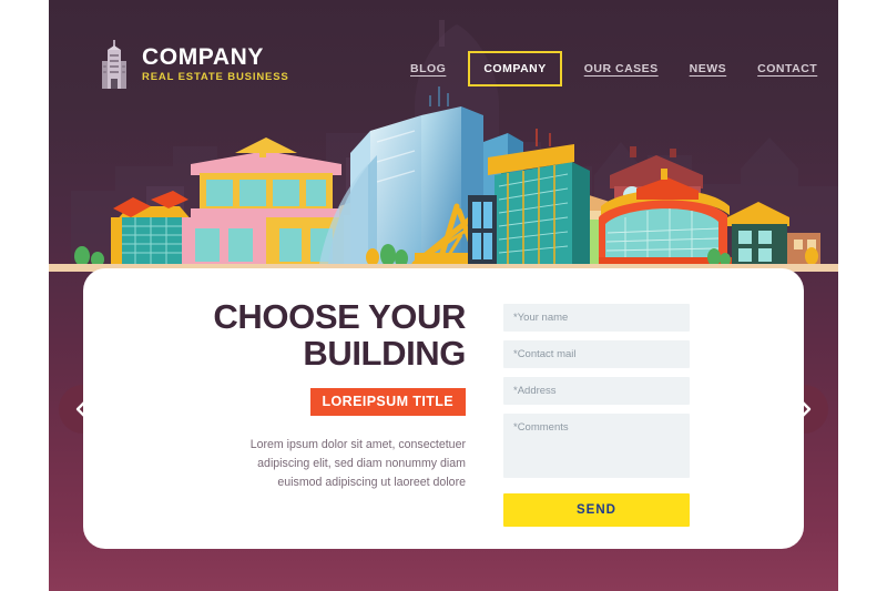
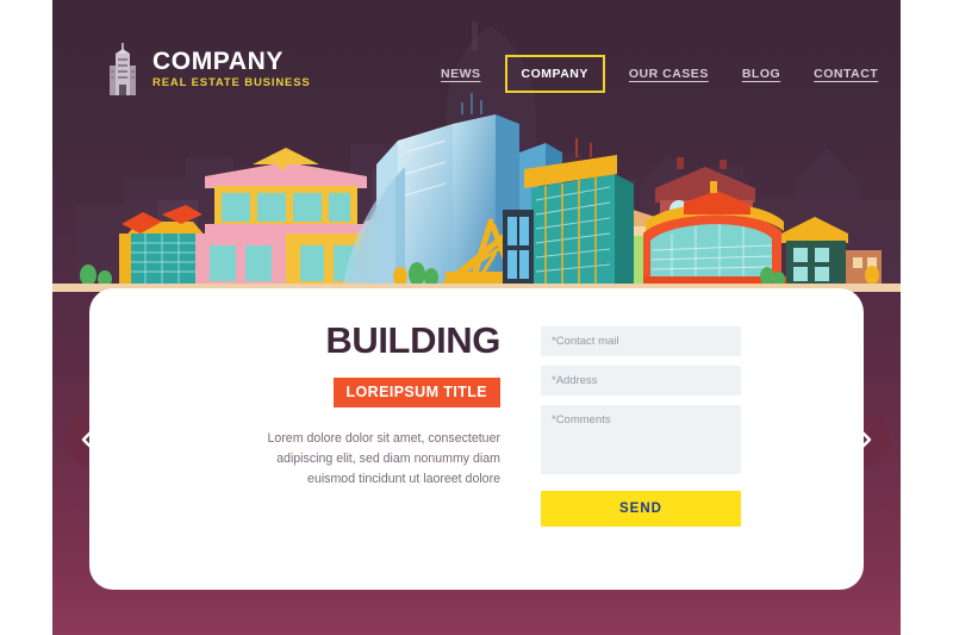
  COMPANY
  REAL ESTATE BUSINESS
- BLOG
+ NEWS
  COMPANY
  OUR CASES
- NEWS
+ BLOG
  CONTACT
- CHOOSE YOUR
  BUILDING
  LOREIPSUM TITLE
- Lorem ipsum dolor sit amet, consectetuer
+ Lorem dolore dolor sit amet, consectetuer
  adipiscing elit, sed diam nonummy diam
- euismod adipiscing ut laoreet dolore
+ euismod tincidunt ut laoreet dolore
- *Your name
  *Contact mail
  *Address
  *Comments
  SEND
